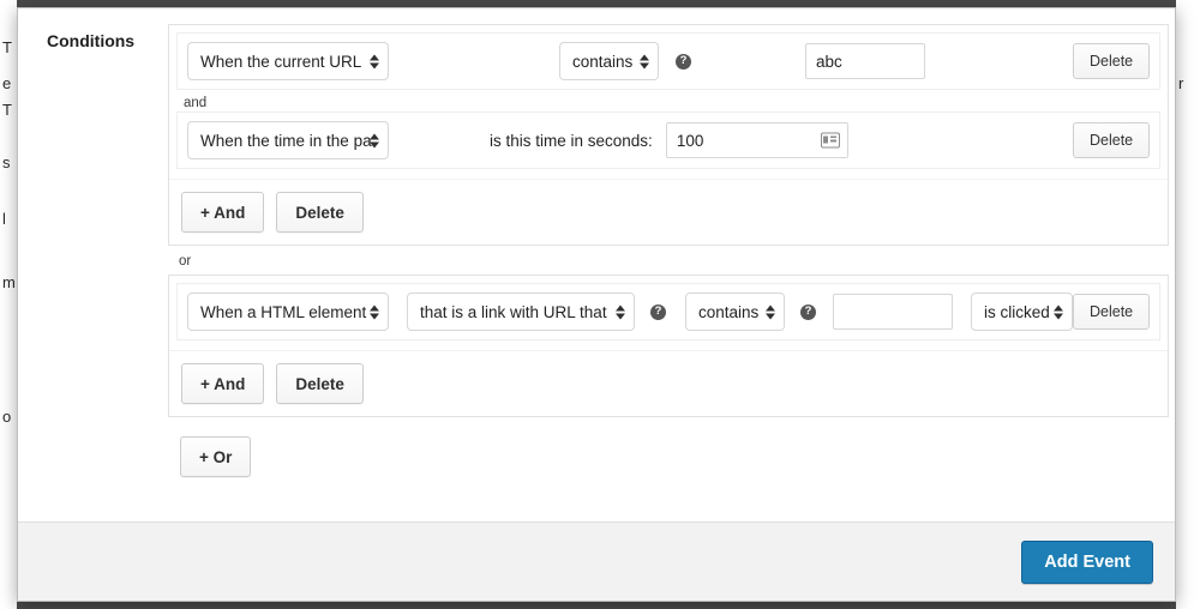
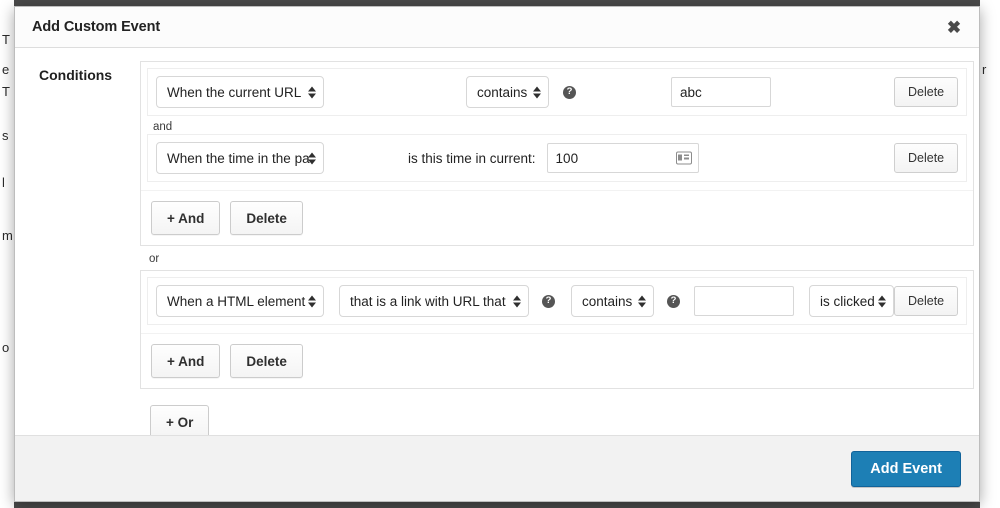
  T
  e
  T
  s
  l
  m
  o
  r
+ Add Custom Event
+ ✖
  Conditions
  When the current URL
  contains
  ?
  abc
  Delete
  and
  When the time in the pa
- is this time in seconds:
+ is this time in current:
  100
  Delete
  + And
  Delete
  or
  When a HTML element
  that is a link with URL that
  ?
  contains
  ?
  is clicked
  Delete
  + And
  Delete
  + Or
  Add Event
